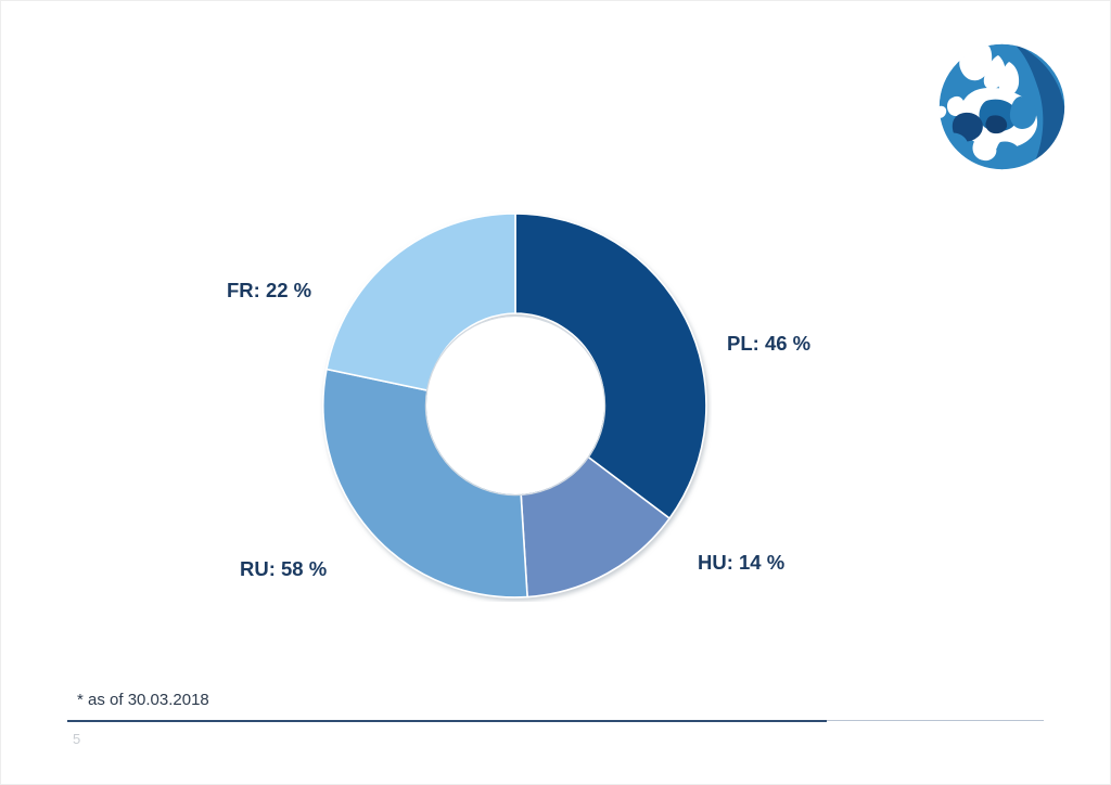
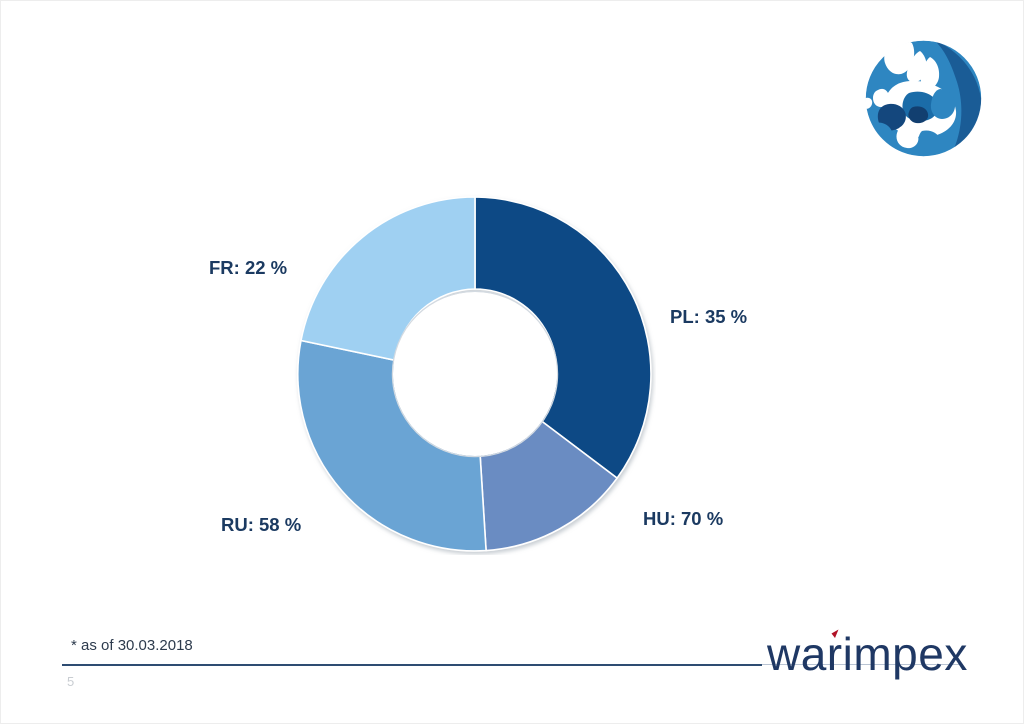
  FR: 22 %
- PL: 46 %
+ PL: 35 %
- HU: 14 %
+ HU: 70 %
  RU: 58 %
  * as of 30.03.2018
  5
+ warimpex
